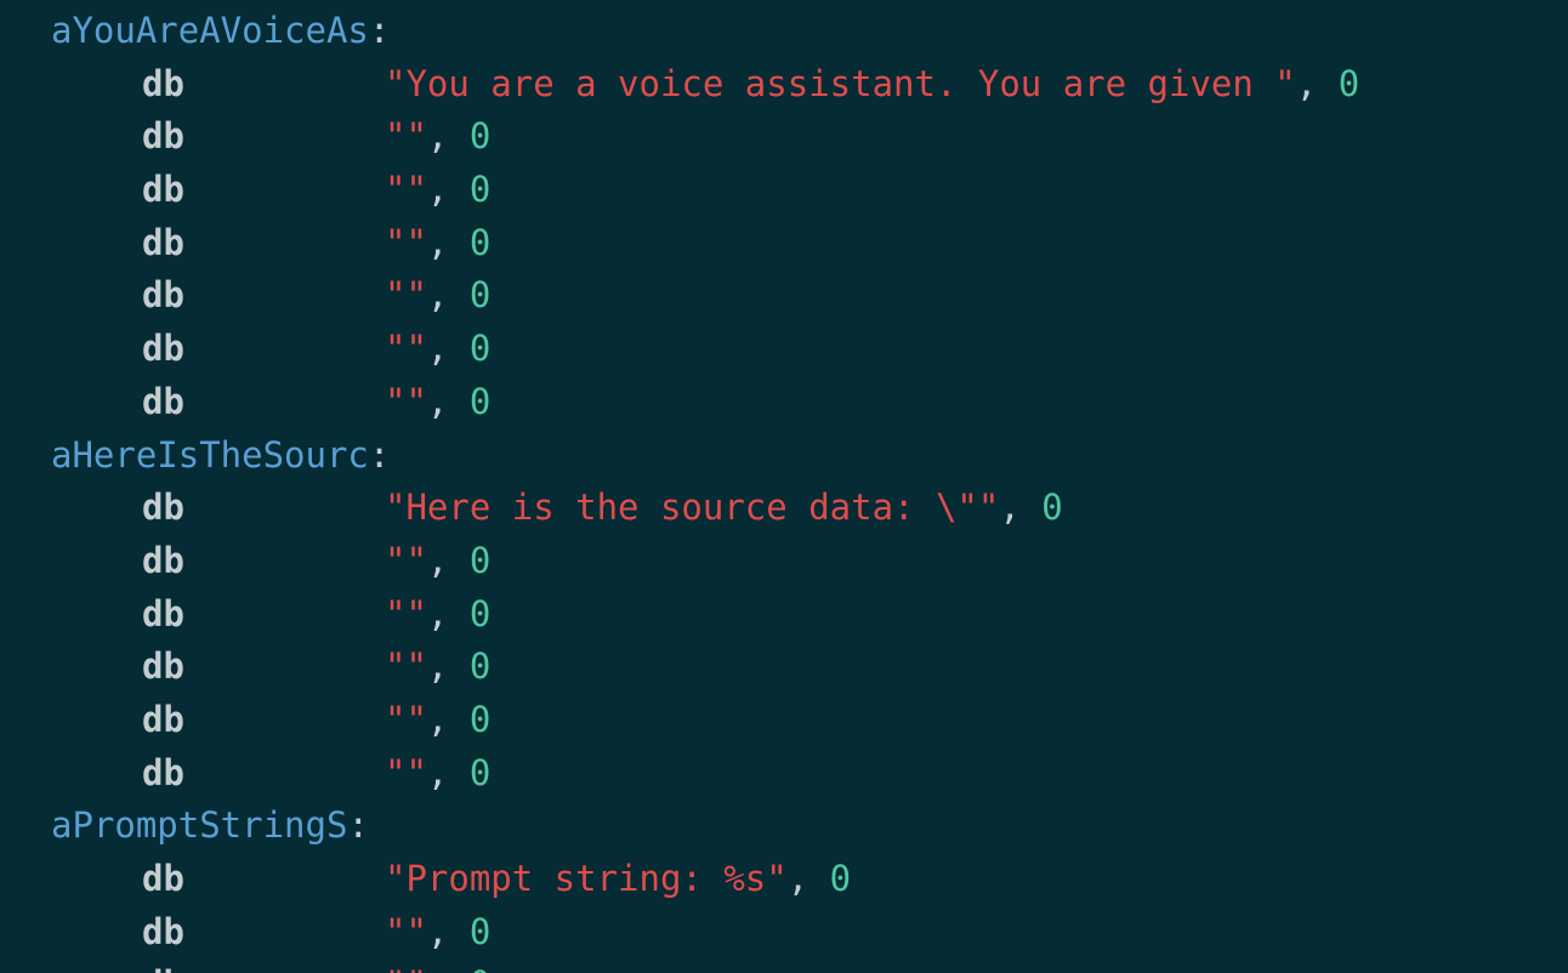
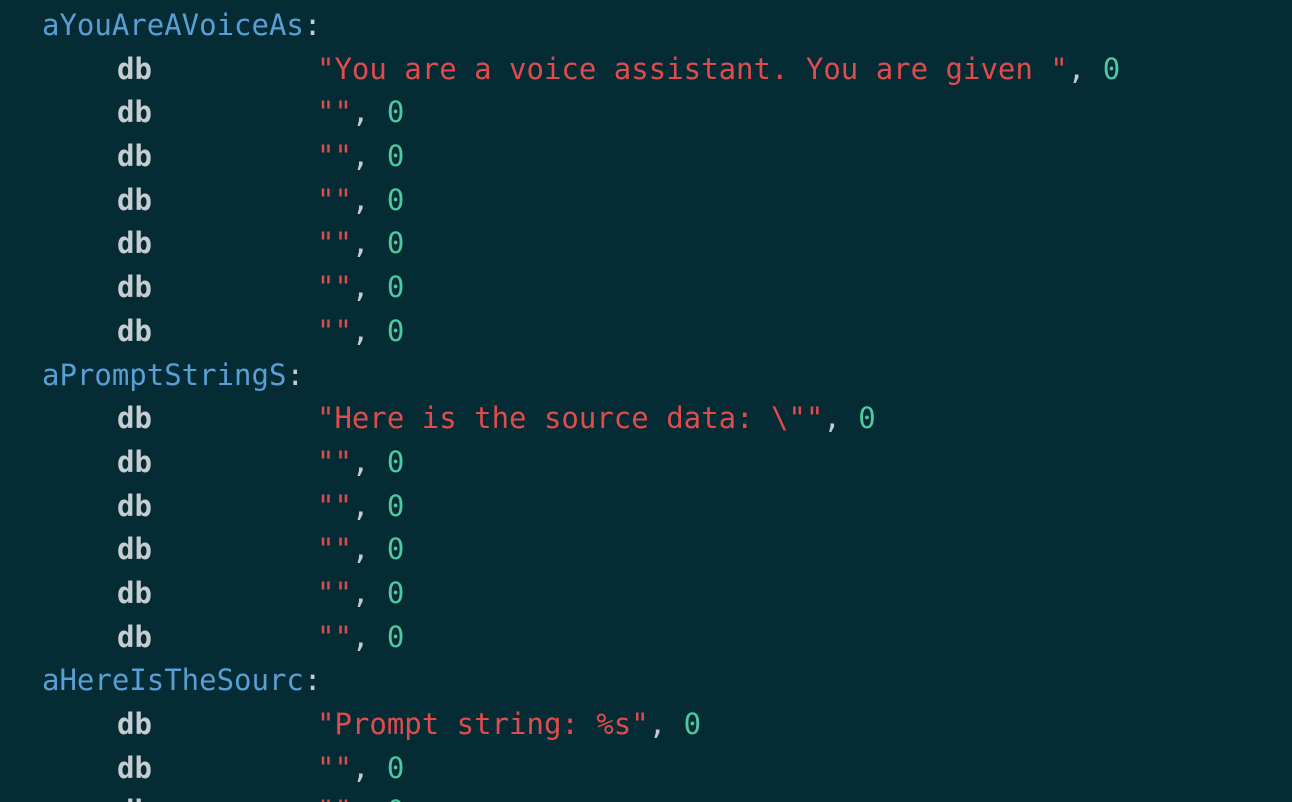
  aYouAreAVoiceAs:
  db "You are a voice assistant. You are given ", 0
  db "", 0
  db "", 0
  db "", 0
  db "", 0
  db "", 0
  db "", 0
- aHereIsTheSourc:
+ aPromptStringS:
  db "Here is the source data: \"", 0
  db "", 0
  db "", 0
  db "", 0
  db "", 0
  db "", 0
- aPromptStringS:
+ aHereIsTheSourc:
  db "Prompt string: %s", 0
  db "", 0
